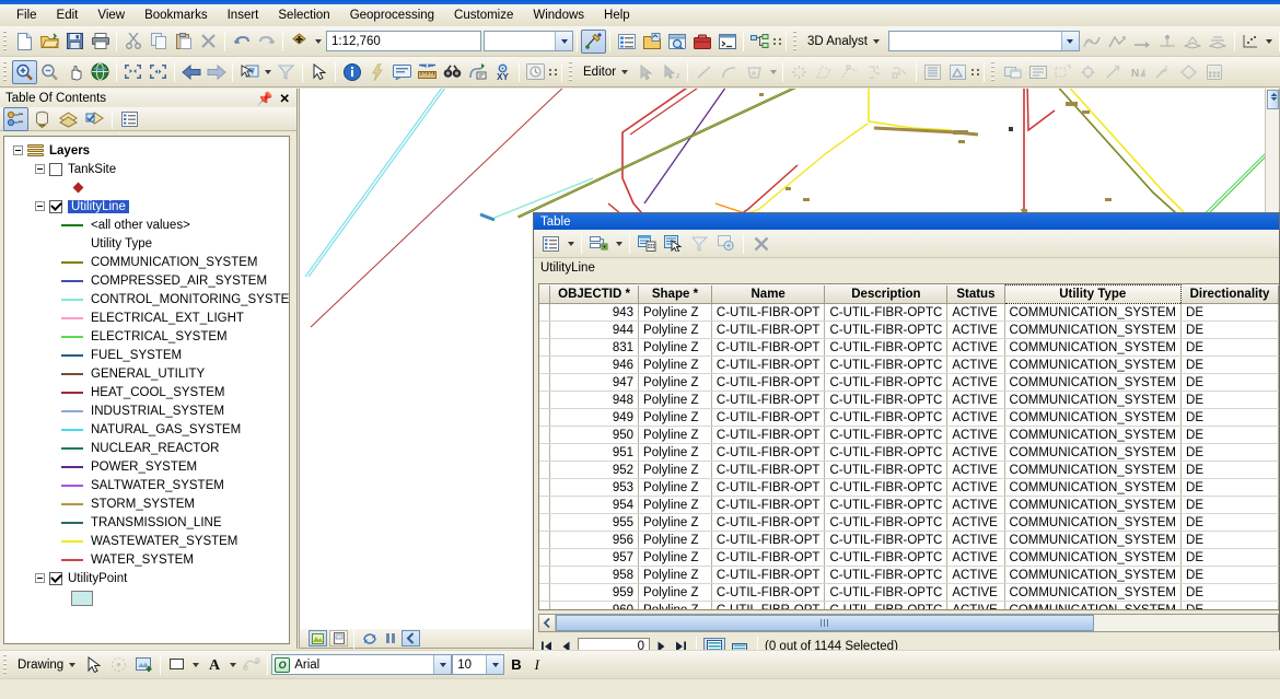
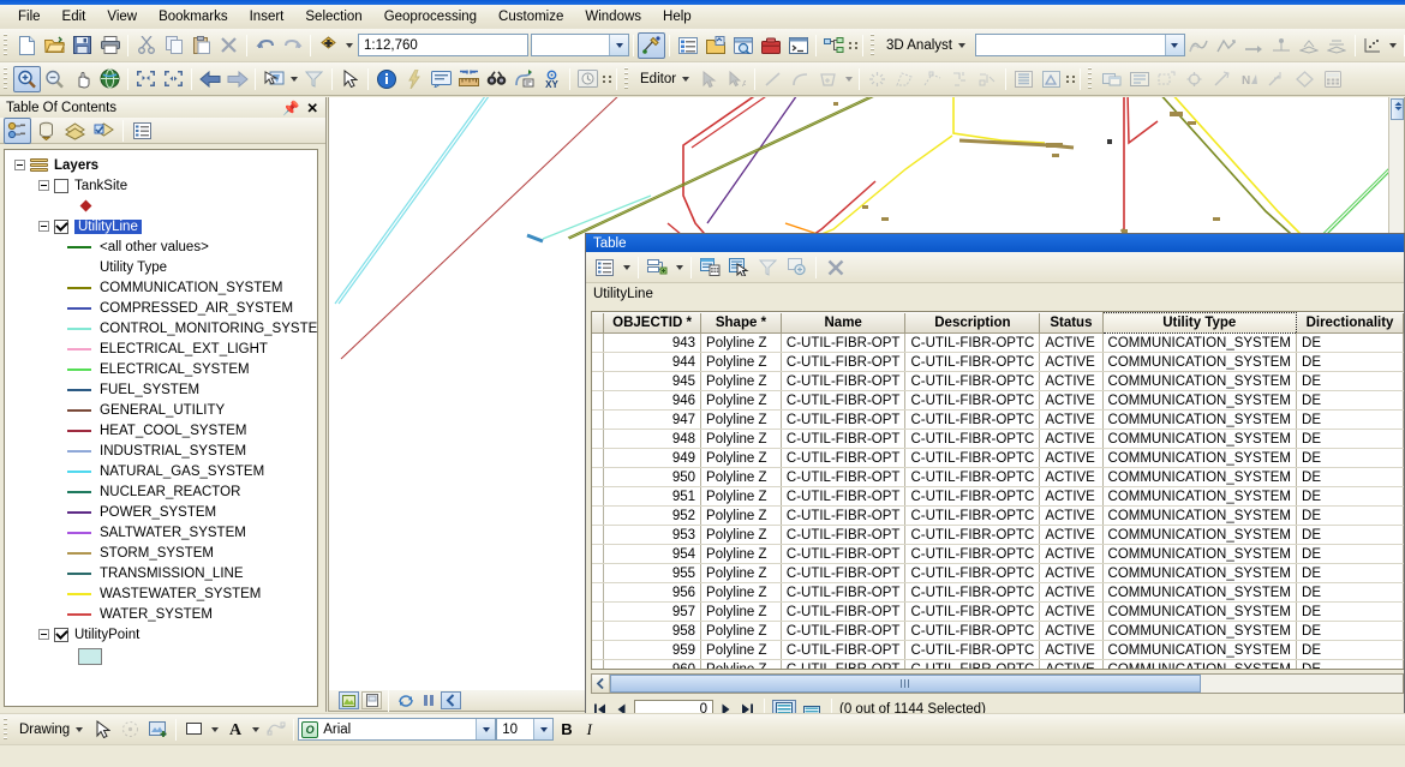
  File
  Edit
  View
  Bookmarks
  Insert
  Selection
  Geoprocessing
  Customize
  Windows
  Help
  1:12,760
  3D Analyst
  XY
  Editor
  N
  Table Of Contents
  📌
  ✕
  Layers
  TankSite
  UtilityLine
  <all other values>
  Utility Type
  COMMUNICATION_SYSTEM
  COMPRESSED_AIR_SYSTEM
  CONTROL_MONITORING_SYSTE
  ELECTRICAL_EXT_LIGHT
  ELECTRICAL_SYSTEM
  FUEL_SYSTEM
  GENERAL_UTILITY
  HEAT_COOL_SYSTEM
  INDUSTRIAL_SYSTEM
  NATURAL_GAS_SYSTEM
  NUCLEAR_REACTOR
  POWER_SYSTEM
  SALTWATER_SYSTEM
  STORM_SYSTEM
  TRANSMISSION_LINE
  WASTEWATER_SYSTEM
  WATER_SYSTEM
  UtilityPoint
  Table
  UtilityLine
  	OBJECTID *	Shape *	Name	Description	Status	Utility Type	Directionality
  	943	Polyline Z	C-UTIL-FIBR-OPT	C-UTIL-FIBR-OPTC	ACTIVE	COMMUNICATION_SYSTEM	DE
  	944	Polyline Z	C-UTIL-FIBR-OPT	C-UTIL-FIBR-OPTC	ACTIVE	COMMUNICATION_SYSTEM	DE
- 	831	Polyline Z	C-UTIL-FIBR-OPT	C-UTIL-FIBR-OPTC	ACTIVE	COMMUNICATION_SYSTEM	DE
+ 	945	Polyline Z	C-UTIL-FIBR-OPT	C-UTIL-FIBR-OPTC	ACTIVE	COMMUNICATION_SYSTEM	DE
  	946	Polyline Z	C-UTIL-FIBR-OPT	C-UTIL-FIBR-OPTC	ACTIVE	COMMUNICATION_SYSTEM	DE
  	947	Polyline Z	C-UTIL-FIBR-OPT	C-UTIL-FIBR-OPTC	ACTIVE	COMMUNICATION_SYSTEM	DE
  	948	Polyline Z	C-UTIL-FIBR-OPT	C-UTIL-FIBR-OPTC	ACTIVE	COMMUNICATION_SYSTEM	DE
  	949	Polyline Z	C-UTIL-FIBR-OPT	C-UTIL-FIBR-OPTC	ACTIVE	COMMUNICATION_SYSTEM	DE
  	950	Polyline Z	C-UTIL-FIBR-OPT	C-UTIL-FIBR-OPTC	ACTIVE	COMMUNICATION_SYSTEM	DE
  	951	Polyline Z	C-UTIL-FIBR-OPT	C-UTIL-FIBR-OPTC	ACTIVE	COMMUNICATION_SYSTEM	DE
  	952	Polyline Z	C-UTIL-FIBR-OPT	C-UTIL-FIBR-OPTC	ACTIVE	COMMUNICATION_SYSTEM	DE
  	953	Polyline Z	C-UTIL-FIBR-OPT	C-UTIL-FIBR-OPTC	ACTIVE	COMMUNICATION_SYSTEM	DE
  	954	Polyline Z	C-UTIL-FIBR-OPT	C-UTIL-FIBR-OPTC	ACTIVE	COMMUNICATION_SYSTEM	DE
  	955	Polyline Z	C-UTIL-FIBR-OPT	C-UTIL-FIBR-OPTC	ACTIVE	COMMUNICATION_SYSTEM	DE
  	956	Polyline Z	C-UTIL-FIBR-OPT	C-UTIL-FIBR-OPTC	ACTIVE	COMMUNICATION_SYSTEM	DE
  	957	Polyline Z	C-UTIL-FIBR-OPT	C-UTIL-FIBR-OPTC	ACTIVE	COMMUNICATION_SYSTEM	DE
  	958	Polyline Z	C-UTIL-FIBR-OPT	C-UTIL-FIBR-OPTC	ACTIVE	COMMUNICATION_SYSTEM	DE
  	959	Polyline Z	C-UTIL-FIBR-OPT	C-UTIL-FIBR-OPTC	ACTIVE	COMMUNICATION_SYSTEM	DE
  	960	Polyline Z	C-UTIL-FIBR-OPT	C-UTIL-FIBR-OPTC	ACTIVE	COMMUNICATION_SYSTEM	DE
  0
  (0 out of 1144 Selected)
  Drawing
  A
  O
  Arial
  10
  B
  I
